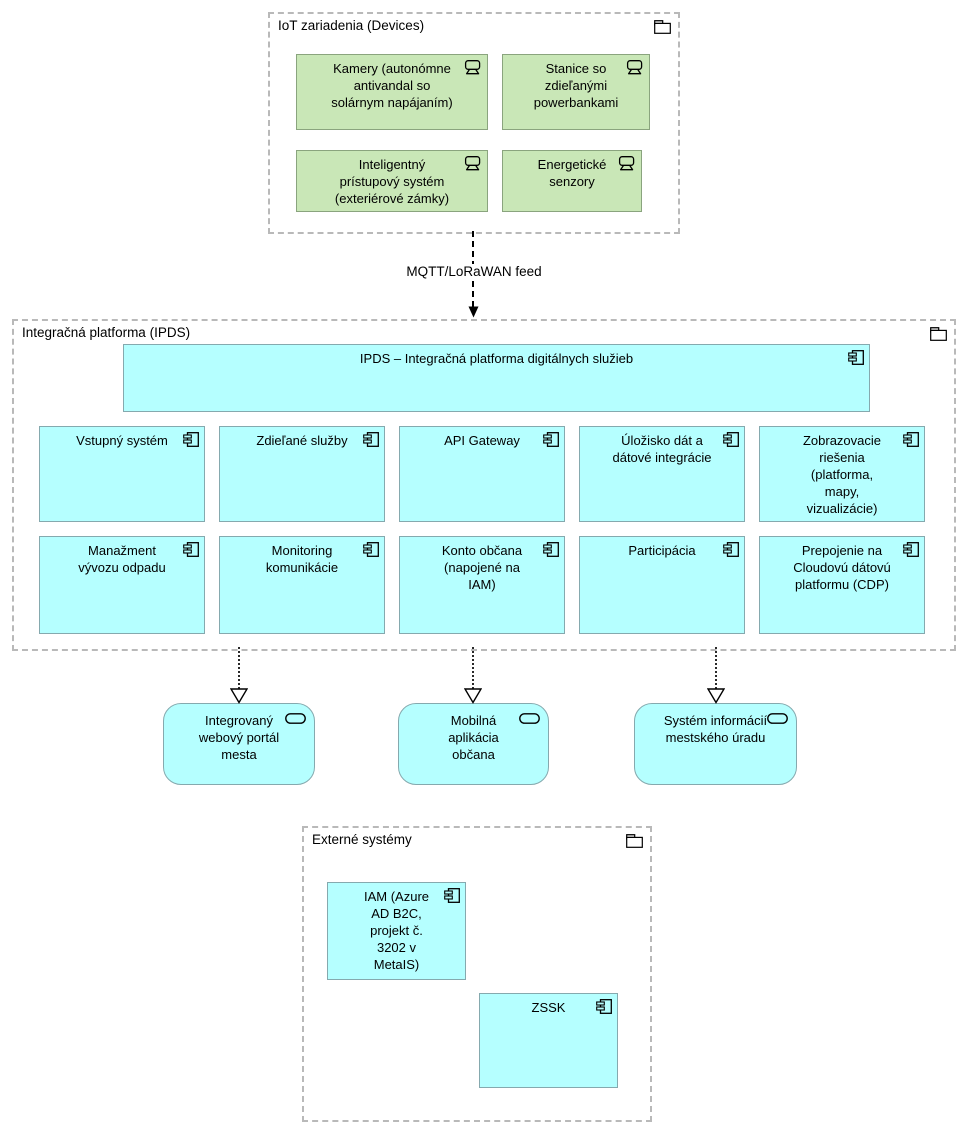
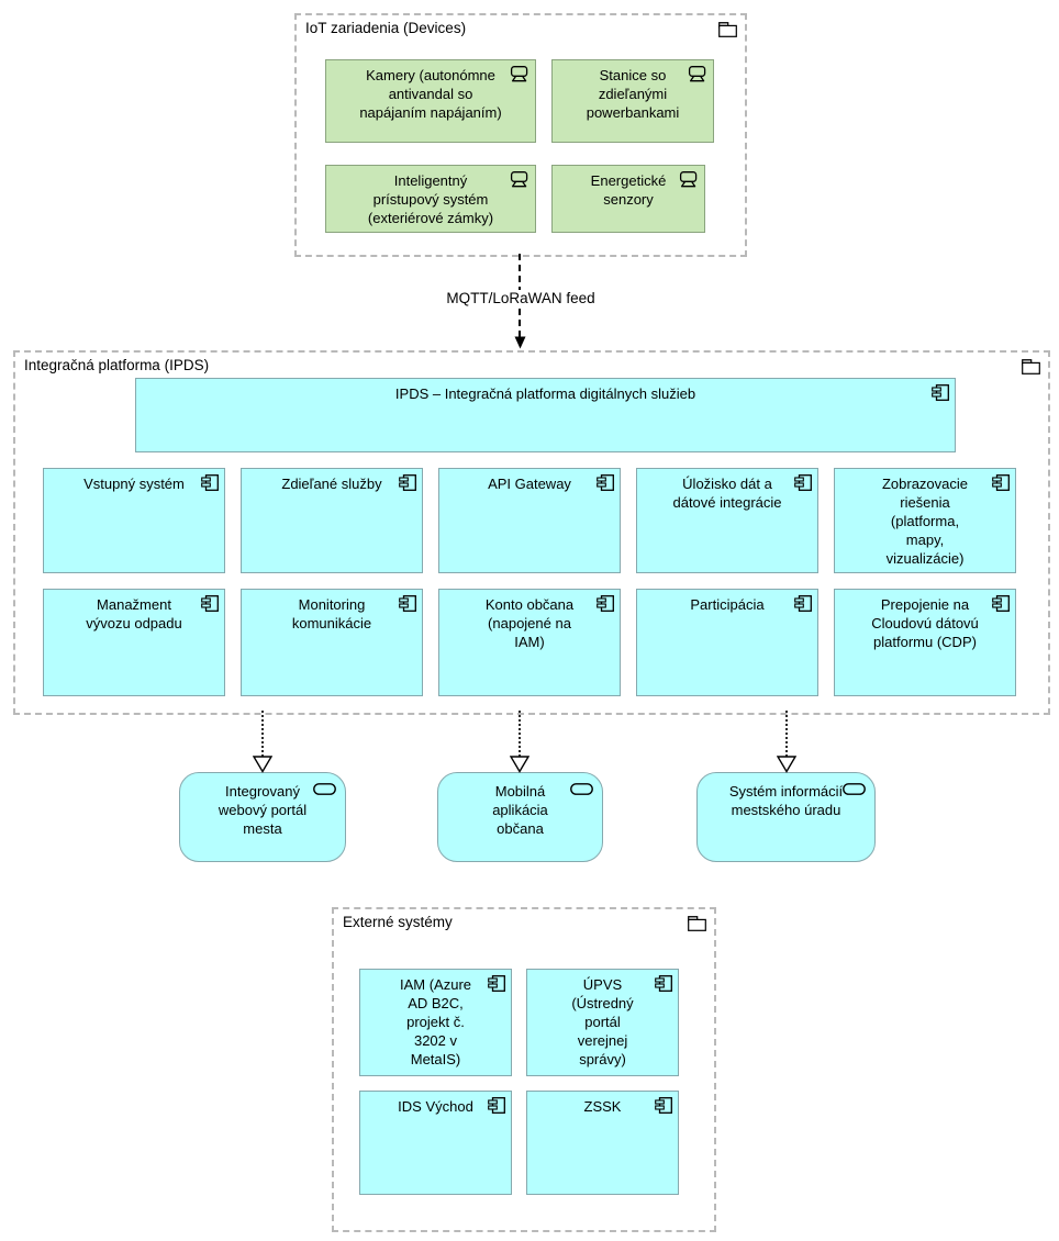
  IoT zariadenia (Devices)
- Kamery (autonómne antivandal so solárnym napájaním)
+ Kamery (autonómne antivandal so napájaním napájaním)
  Stanice so zdieľanými powerbankami
  Inteligentný prístupový systém (exteriérové zámky)
  Energetické senzory
  MQTT/LoRaWAN feed
  Integračná platforma (IPDS)
  IPDS – Integračná platforma digitálnych služieb
  Vstupný systém
  Zdieľané služby
  API Gateway
  Úložisko dát a dátové integrácie
  Zobrazovacie riešenia (platforma, mapy, vizualizácie)
  Manažment vývozu odpadu
  Monitoring komunikácie
  Konto občana (napojené na IAM)
  Participácia
  Prepojenie na Cloudovú dátovú platformu (CDP)
  Integrovaný webový portál mesta
  Mobilná aplikácia občana
  Systém informácií mestského úradu
  Externé systémy
  IAM (Azure AD B2C, projekt č. 3202 v MetaIS)
+ ÚPVS (Ústredný portál verejnej správy)
+ IDS Východ
  ZSSK
